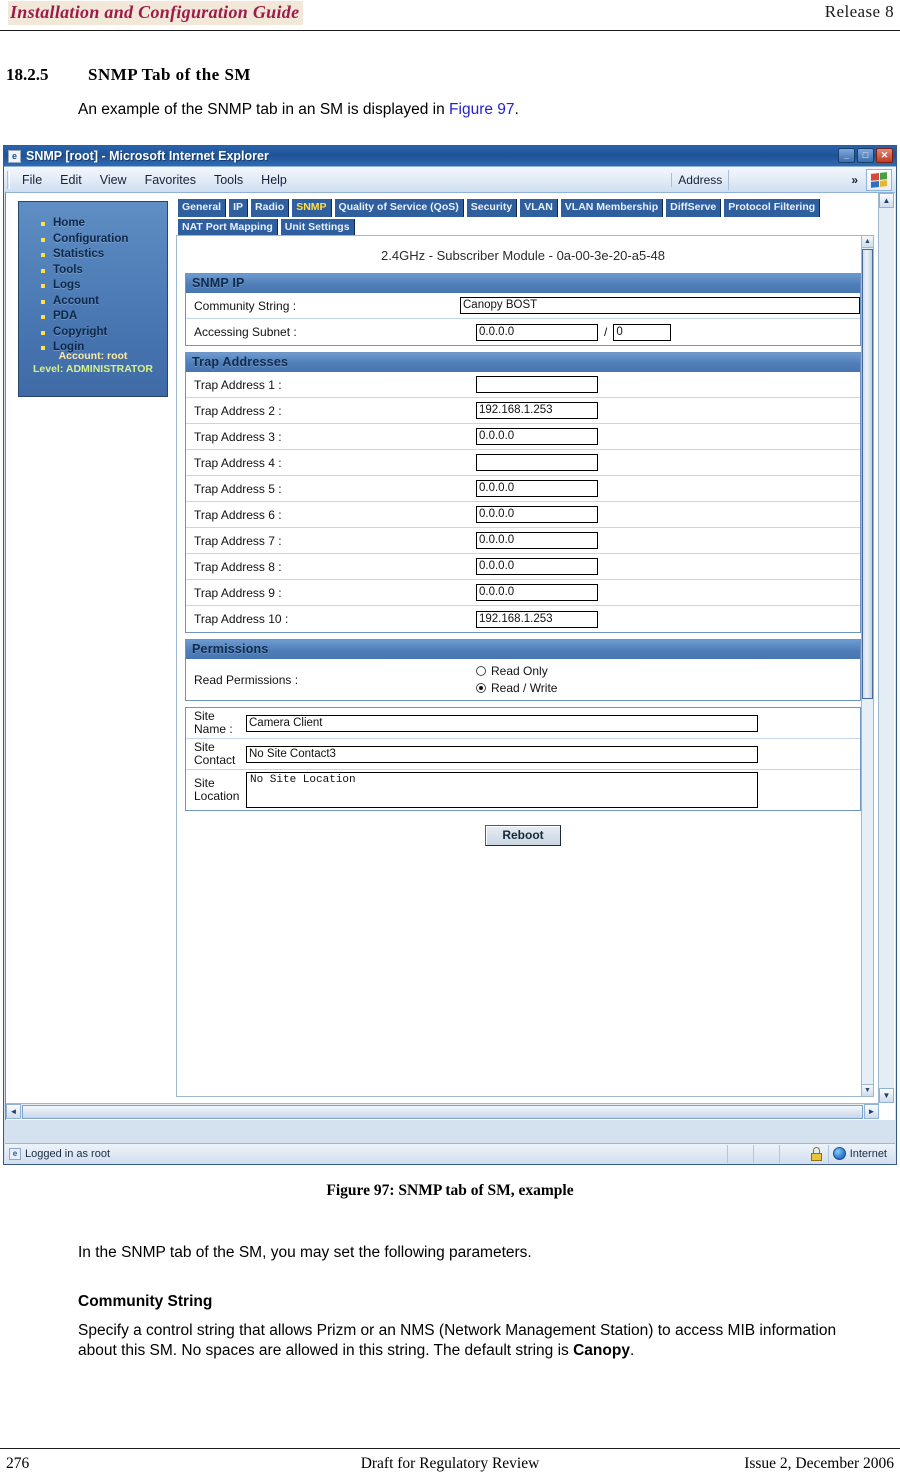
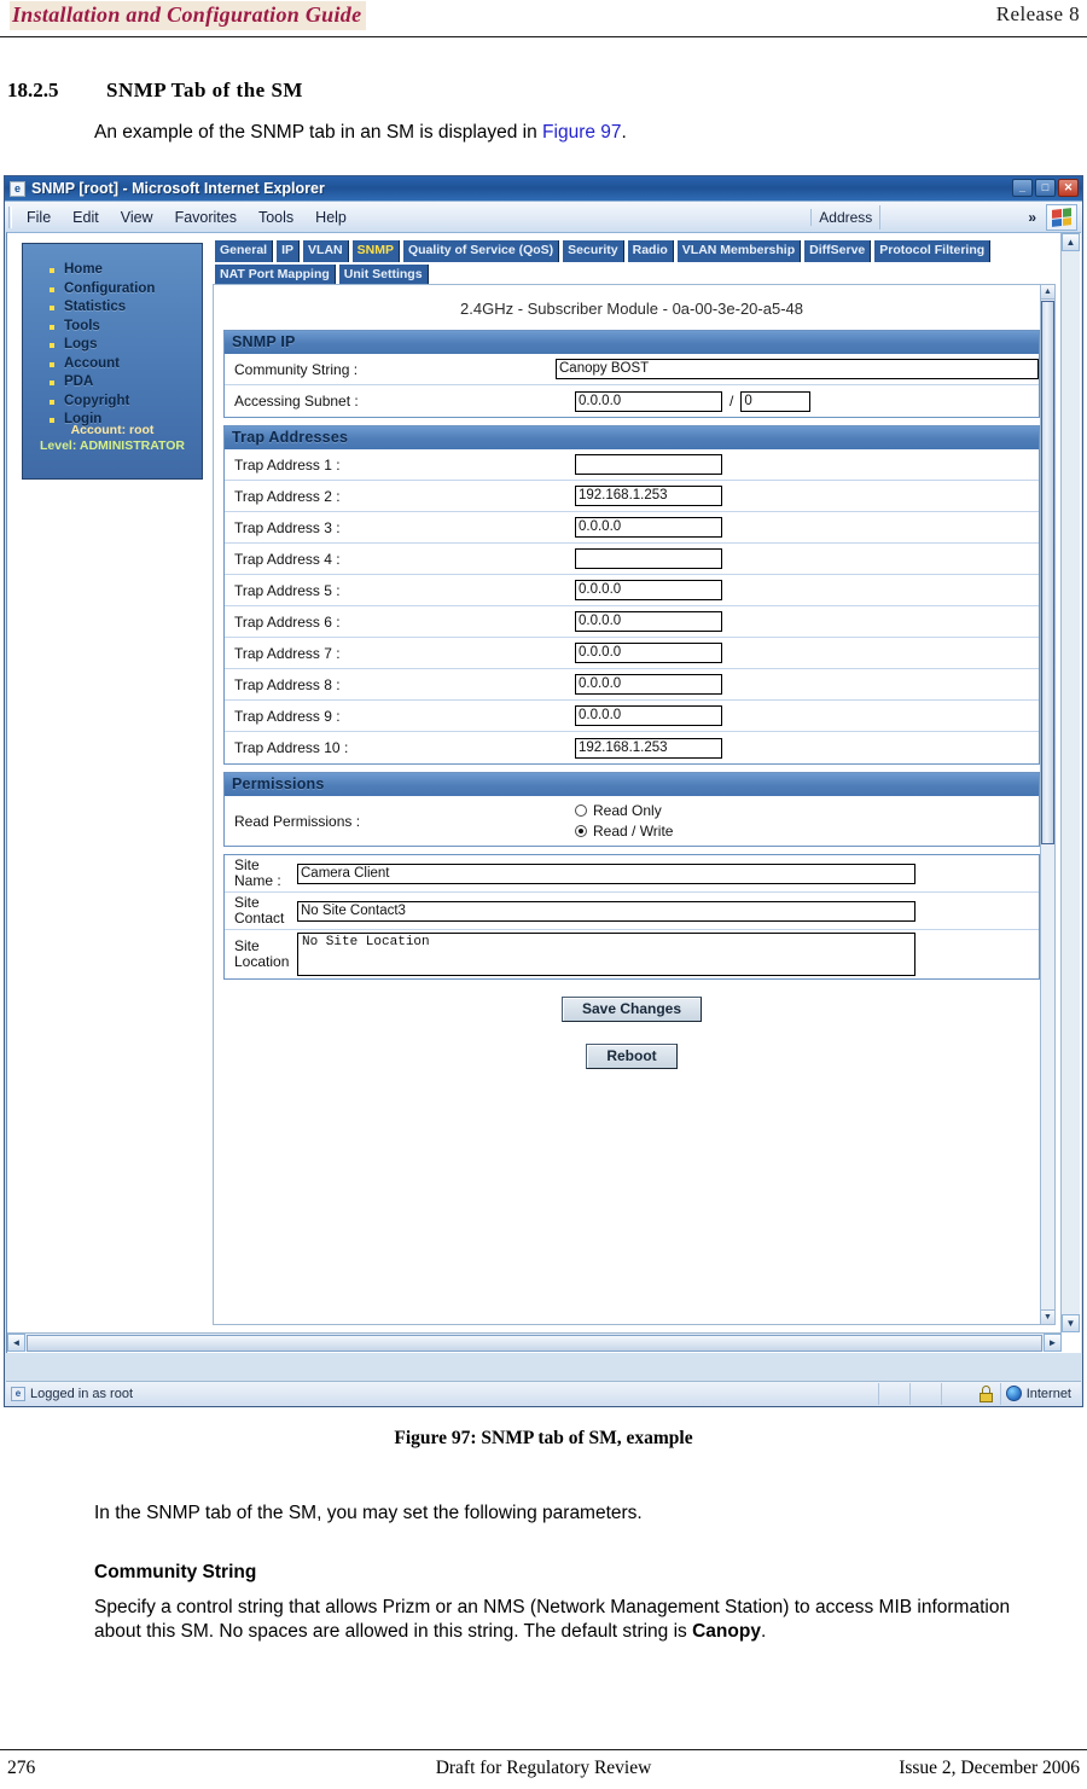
  Installation and Configuration Guide
  Release 8
  18.2.5
  SNMP Tab of the SM
  An example of the SNMP tab in an SM is displayed in Figure 97.
  e
  SNMP [root] - Microsoft Internet Explorer
  _
  □
  ✕
  File
  Edit
  View
  Favorites
  Tools
  Help
  Address
  »
  Home
  Configuration
  Statistics
  Tools
  Logs
  Account
  PDA
  Copyright
  Login
  Account: root
  Level: ADMINISTRATOR
  General
  IP
- Radio
+ VLAN
  SNMP
  Quality of Service (QoS)
  Security
- VLAN
+ Radio
  VLAN Membership
  DiffServe
  Protocol Filtering
  NAT Port Mapping
  Unit Settings
  2.4GHz - Subscriber Module - 0a-00-3e-20-a5-48
  SNMP IP
  Community String :
  Canopy BOST
  Accessing Subnet :
  0.0.0.0
  /
  0
  Trap Addresses
  Trap Address 1 :
  Trap Address 2 :
  192.168.1.253
  Trap Address 3 :
  0.0.0.0
  Trap Address 4 :
  Trap Address 5 :
  0.0.0.0
  Trap Address 6 :
  0.0.0.0
  Trap Address 7 :
  0.0.0.0
  Trap Address 8 :
  0.0.0.0
  Trap Address 9 :
  0.0.0.0
  Trap Address 10 :
  192.168.1.253
  Permissions
  Read Permissions :
  Read Only
  Read / Write
  Site
  Name :
  Camera Client
  Site
  Contact
  No Site Contact3
  Site
  Location
  No Site Location
+ Save Changes
  Reboot
  ▲
  ▼
  ◄
  ►
  e
  Logged in as root
  Internet
  Figure 97: SNMP tab of SM, example
  In the SNMP tab of the SM, you may set the following parameters.
  Community String
  Specify a control string that allows Prizm or an NMS (Network Management Station) to access MIB information about this SM. No spaces are allowed in this string. The default string is Canopy.
  276
  Draft for Regulatory Review
  Issue 2, December 2006
